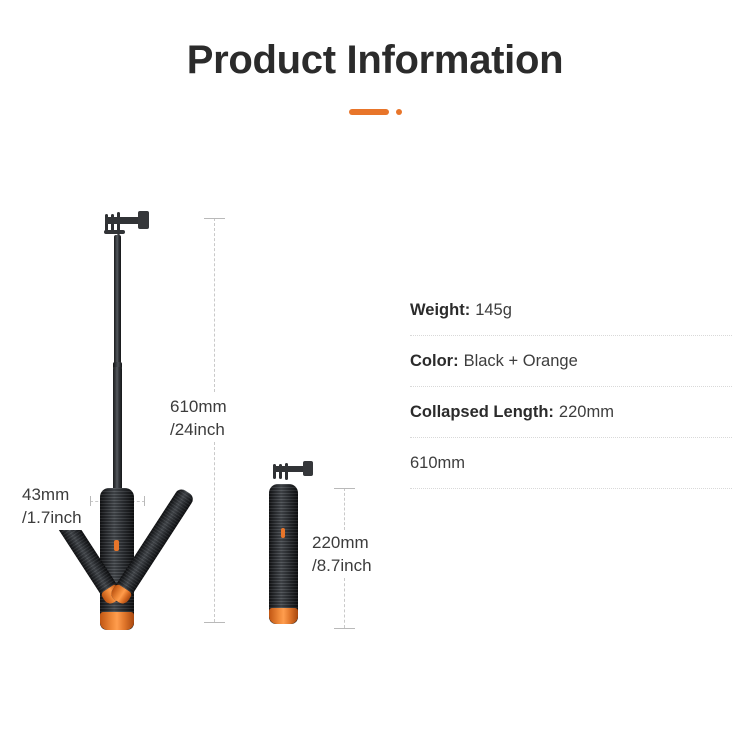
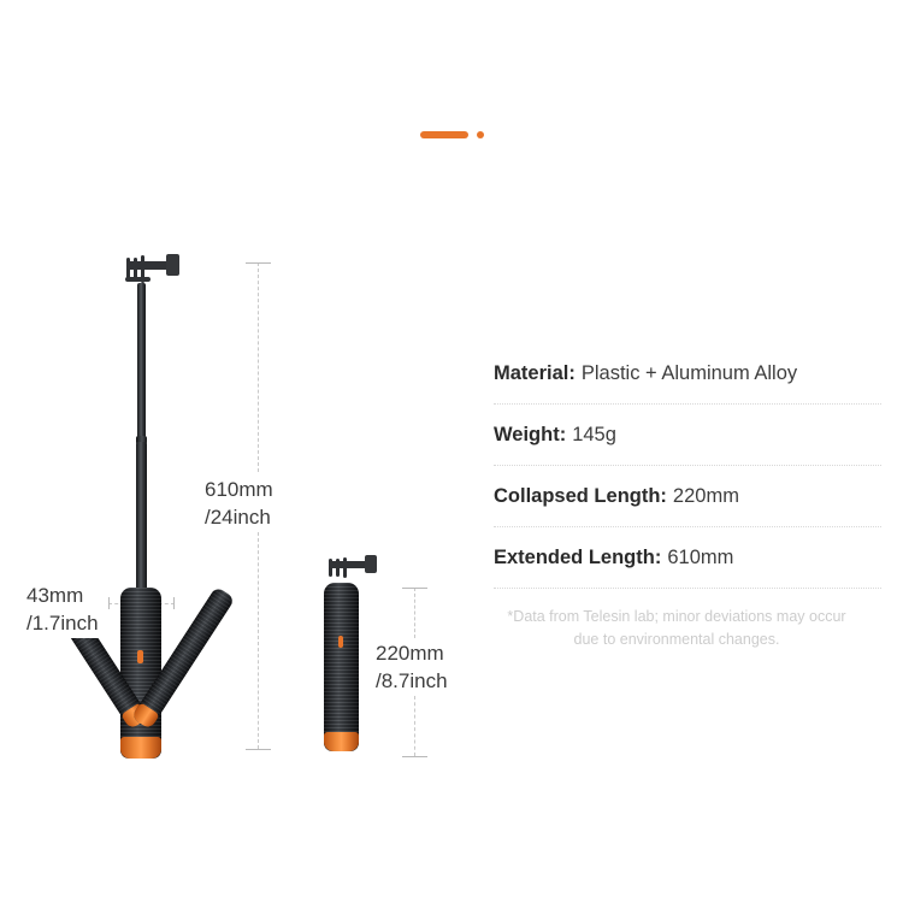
- Product Information
  610mm
  /24inch
  43mm
  /1.7inch
  220mm
  /8.7inch
+ Material:
+ Plastic + Aluminum Alloy
  Weight:
  145g
- Color:
- Black + Orange
  Collapsed Length:
  220mm
+ Extended Length:
  610mm
+ *Data from Telesin lab; minor deviations may occur due to environmental changes.
